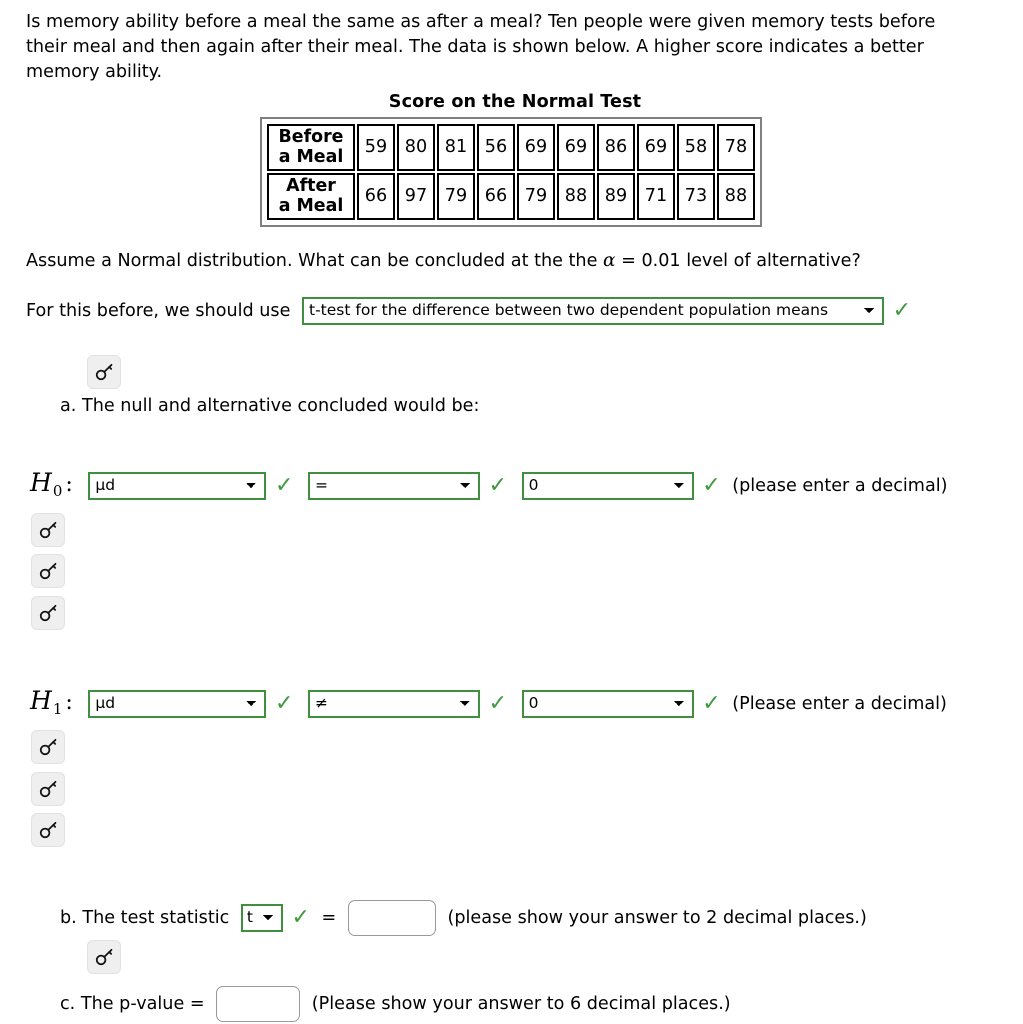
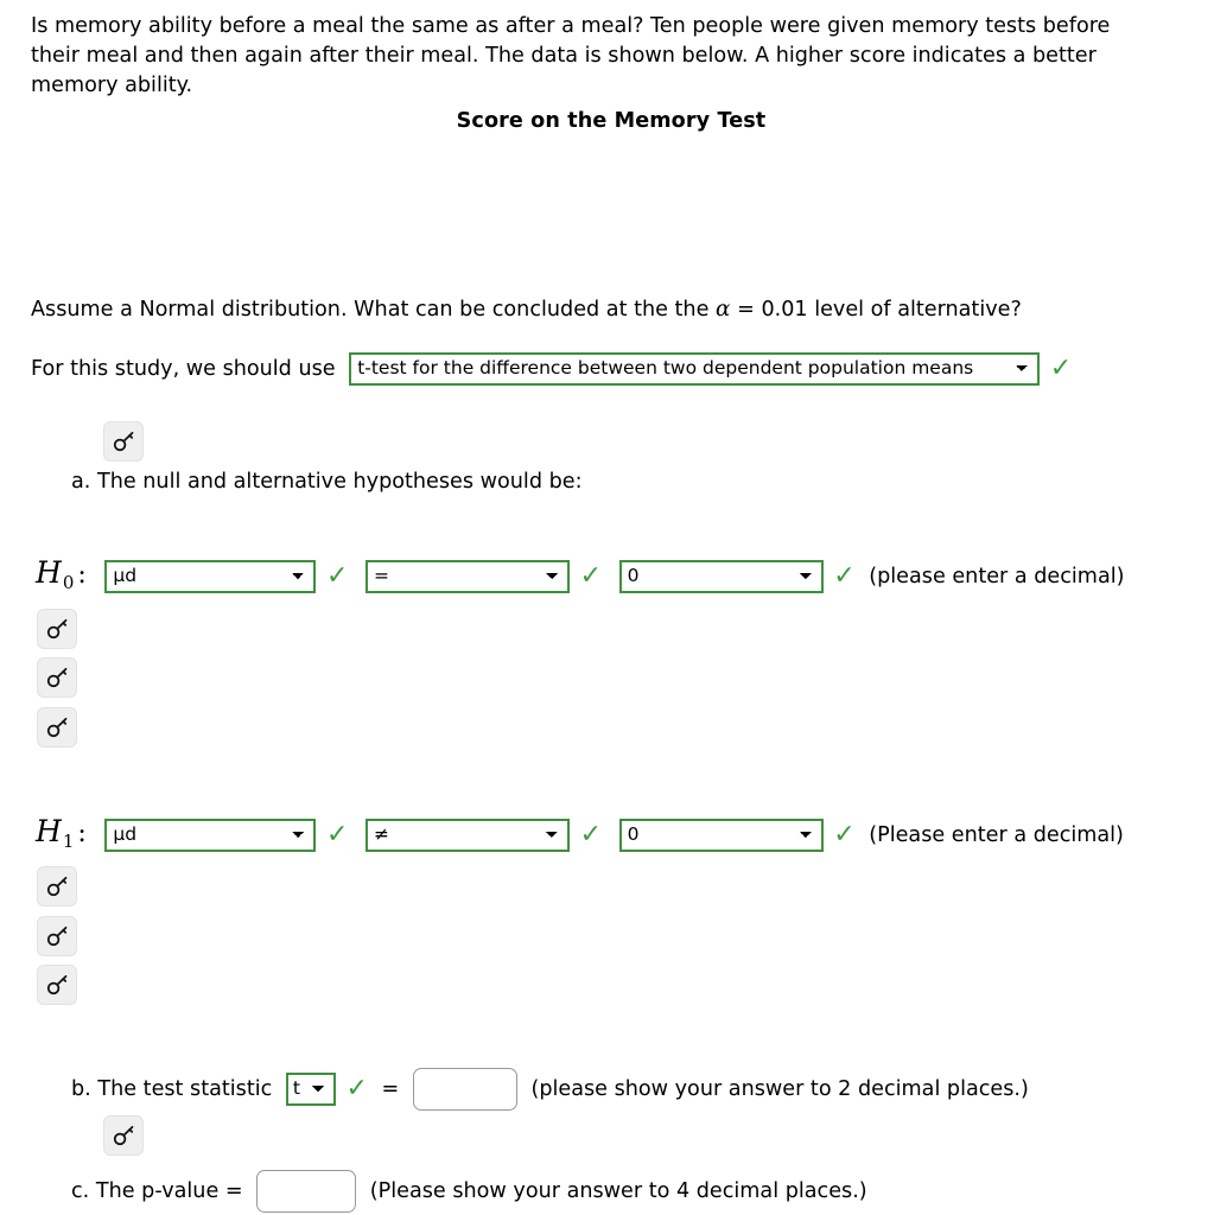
  Is memory ability before a meal the same as after a meal? Ten people were given memory tests before their meal and then again after their meal. The data is shown below. A higher score indicates a better memory ability.
- Score on the Normal Test
+ Score on the Memory Test
- Before a Meal	59	80	81	56	69	69	86	69	58	78
- After a Meal	66	97	79	66	79	88	89	71	73	88
  Assume a Normal distribution. What can be concluded at the the α = 0.01 level of alternative?
- For this before, we should use t-test for the difference between two dependent population means ✓
+ For this study, we should use t-test for the difference between two dependent population means ✓
- a. The null and alternative concluded would be:
+ a. The null and alternative hypotheses would be:
  H0 : μd ✓ = ✓ 0 ✓ (please enter a decimal)
  H1 : μd ✓ ≠ ✓ 0 ✓ (Please enter a decimal)
  b. The test statistic t ✓ = (please show your answer to 2 decimal places.)
- c. The p-value = (Please show your answer to 6 decimal places.)
+ c. The p-value = (Please show your answer to 4 decimal places.)
